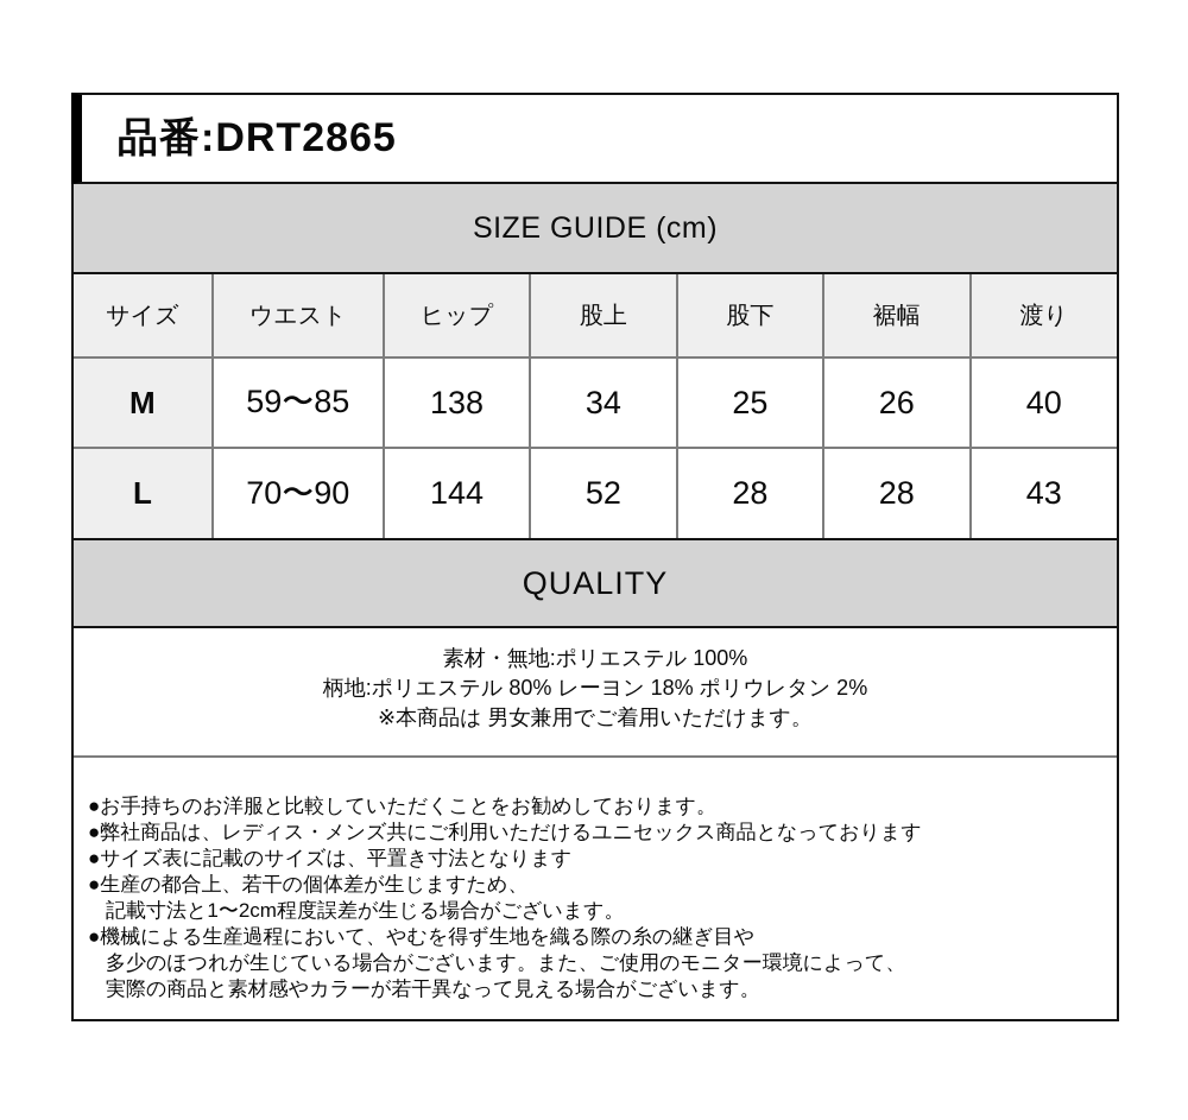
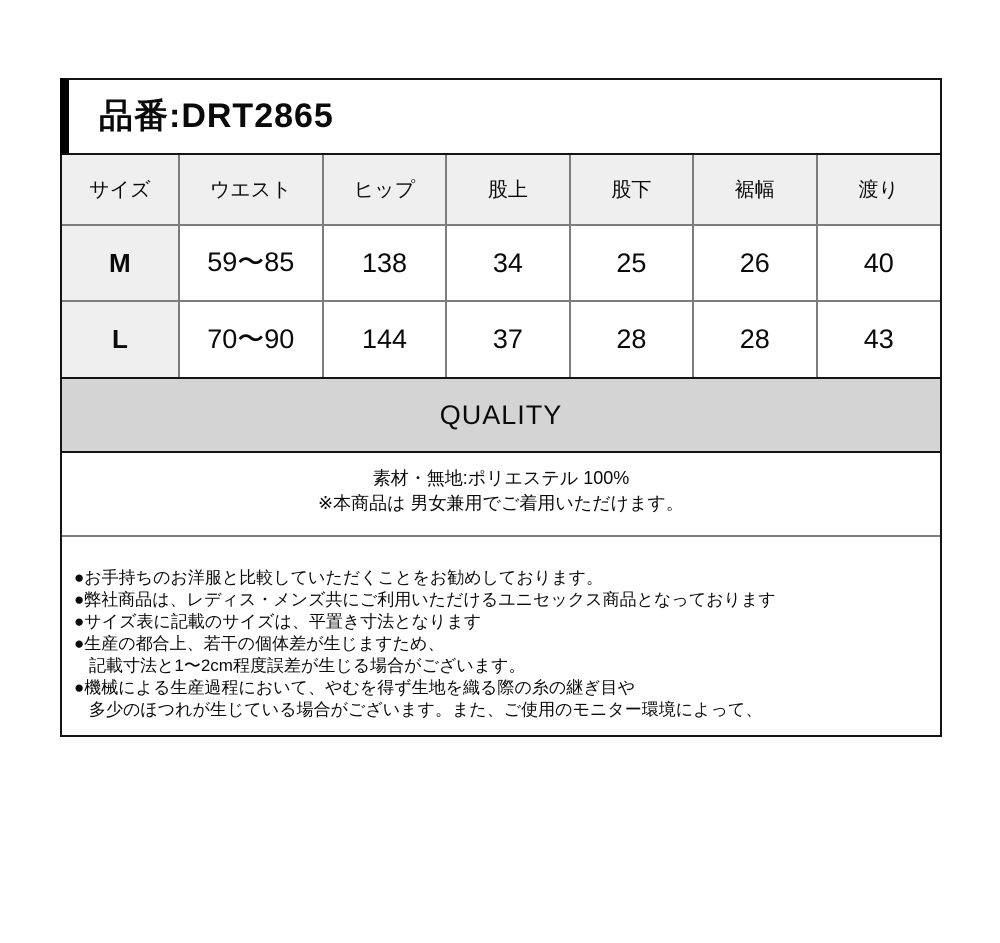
  品番:DRT2865
- SIZE GUIDE (cm)
  サイズ	ウエスト	ヒップ	股上	股下	裾幅	渡り
  M	59〜85	138	34	25	26	40
- L	70〜90	144	52	28	28	43
+ L	70〜90	144	37	28	28	43
  QUALITY
  素材・無地:ポリエステル 100%
- 柄地:ポリエステル 80% レーヨン 18% ポリウレタン 2%
  ※本商品は 男女兼用でご着用いただけます。
  ●お手持ちのお洋服と比較していただくことをお勧めしております。
  ●弊社商品は、レディス・メンズ共にご利用いただけるユニセックス商品となっております
  ●サイズ表に記載のサイズは、平置き寸法となります
  ●生産の都合上、若干の個体差が生じますため、
  記載寸法と1〜2cm程度誤差が生じる場合がございます。
  ●機械による生産過程において、やむを得ず生地を織る際の糸の継ぎ目や
  多少のほつれが生じている場合がございます。また、ご使用のモニター環境によって、
- 実際の商品と素材感やカラーが若干異なって見える場合がございます。
